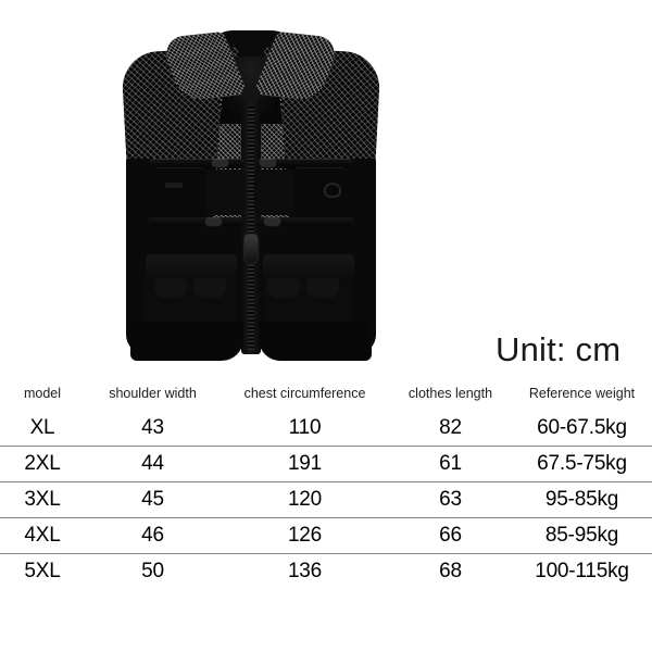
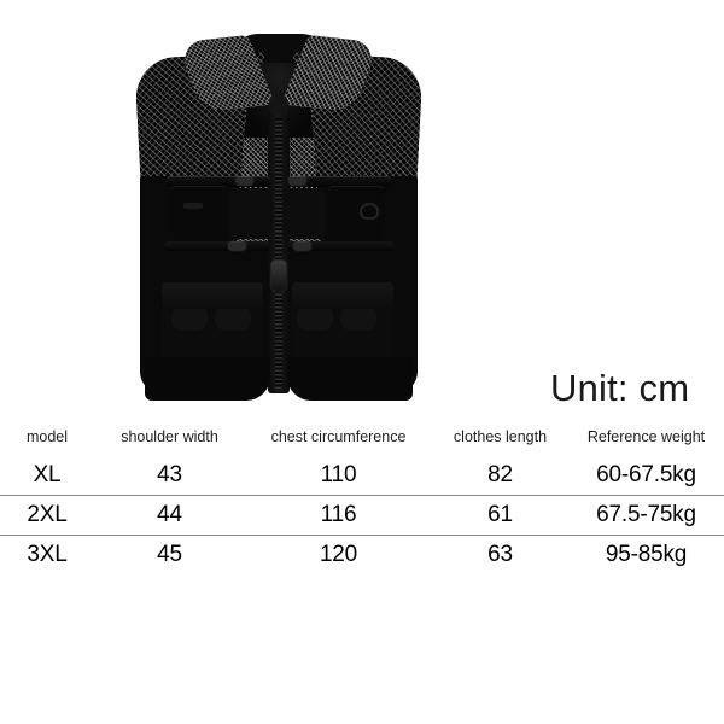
  Unit: cm
  model	shoulder width	chest circumference	clothes length	Reference weight
  XL	43	110	82	60-67.5kg
- 2XL	44	191	61	67.5-75kg
+ 2XL	44	116	61	67.5-75kg
  3XL	45	120	63	95-85kg
- 4XL	46	126	66	85-95kg
- 5XL	50	136	68	100-115kg
